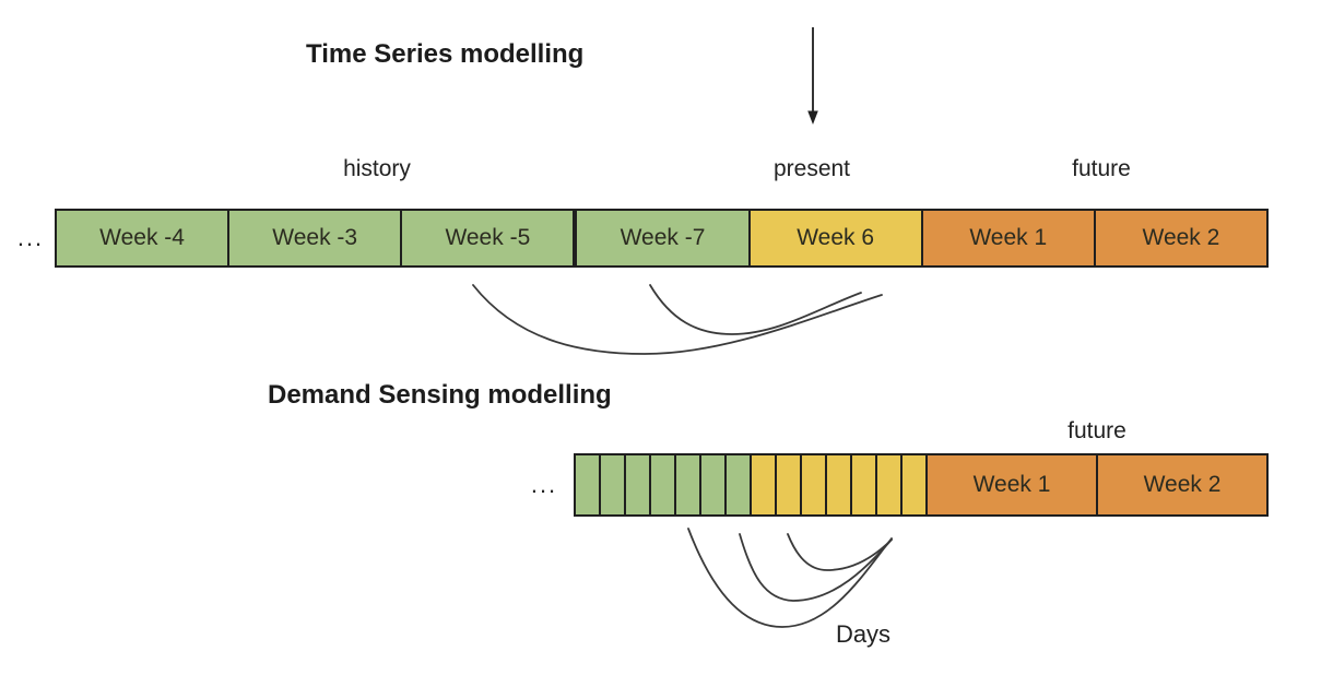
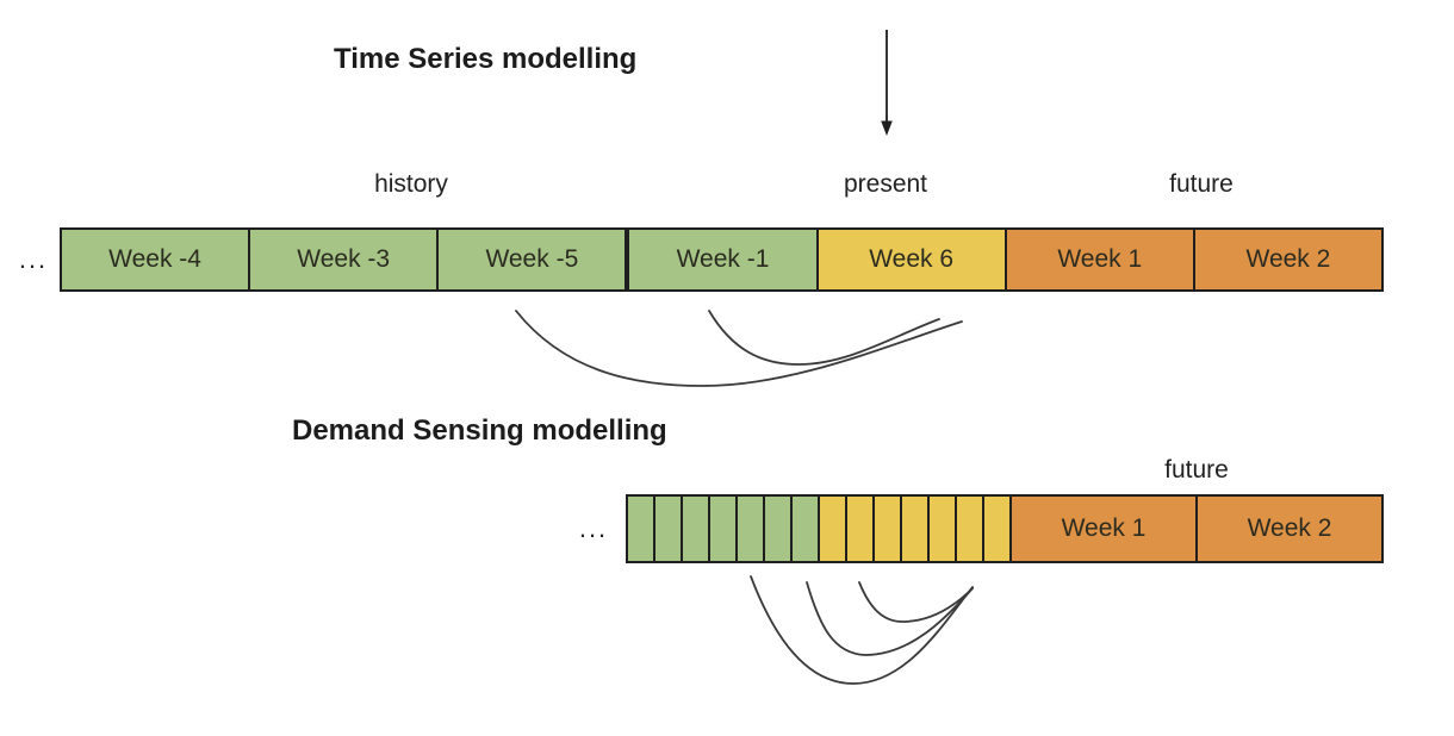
  Time Series modelling
  Demand Sensing modelling
  history
  present
  future
  ...
  Week -4
  Week -3
  Week -5
- Week -7
+ Week -1
  Week 6
  Week 1
  Week 2
  future
  ...
  Week 1
  Week 2
- Days
